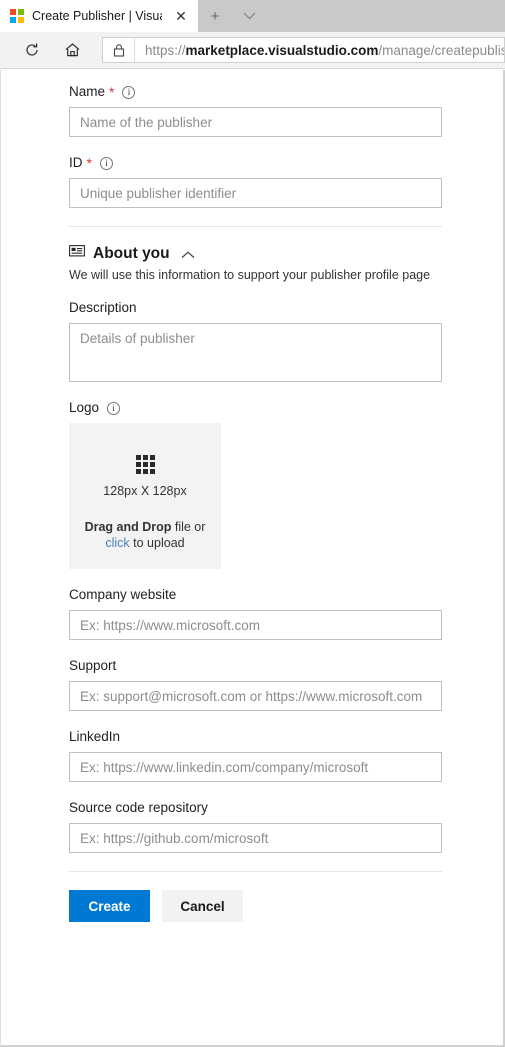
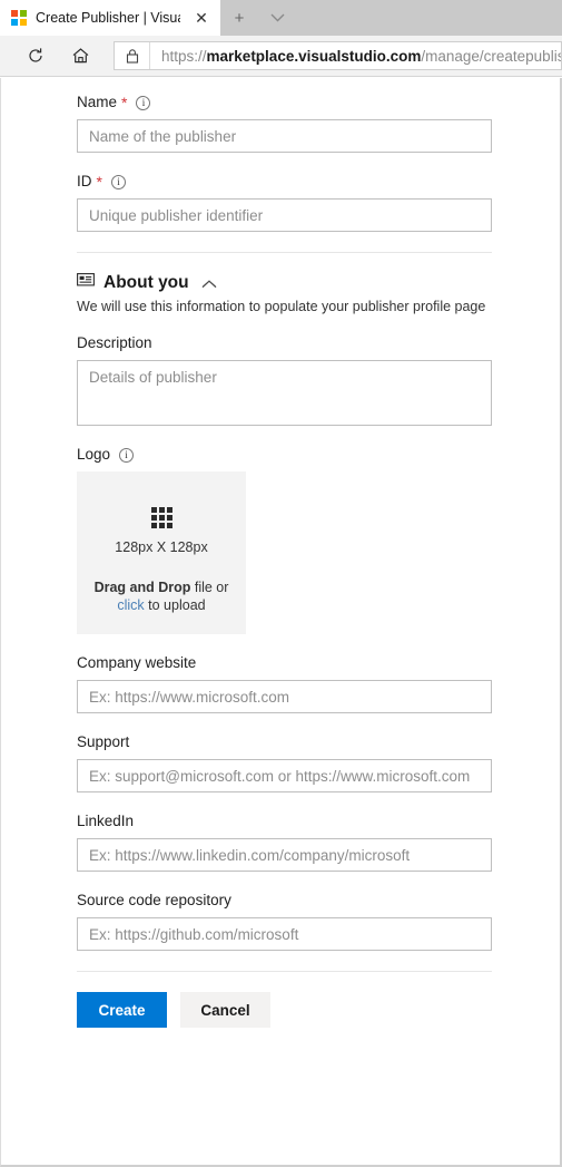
  Create Publisher | Visu
  ✕
  +
  https://marketplace.visualstudio.com/manage/createpubli
  Name
  *
  i
  Name of the publisher
  ID
  *
  i
  Unique publisher identifier
  About you
- We will use this information to support your publisher profile page
+ We will use this information to populate your publisher profile page
  Description
  Details of publisher
  Logo
  i
  128px X 128px
  Drag and Drop file or
  click to upload
  Company website
  Ex: https://www.microsoft.com
  Support
  Ex: support@microsoft.com or https://www.microsoft.com
  LinkedIn
  Ex: https://www.linkedin.com/company/microsoft
  Source code repository
  Ex: https://github.com/microsoft
  Create
  Cancel
